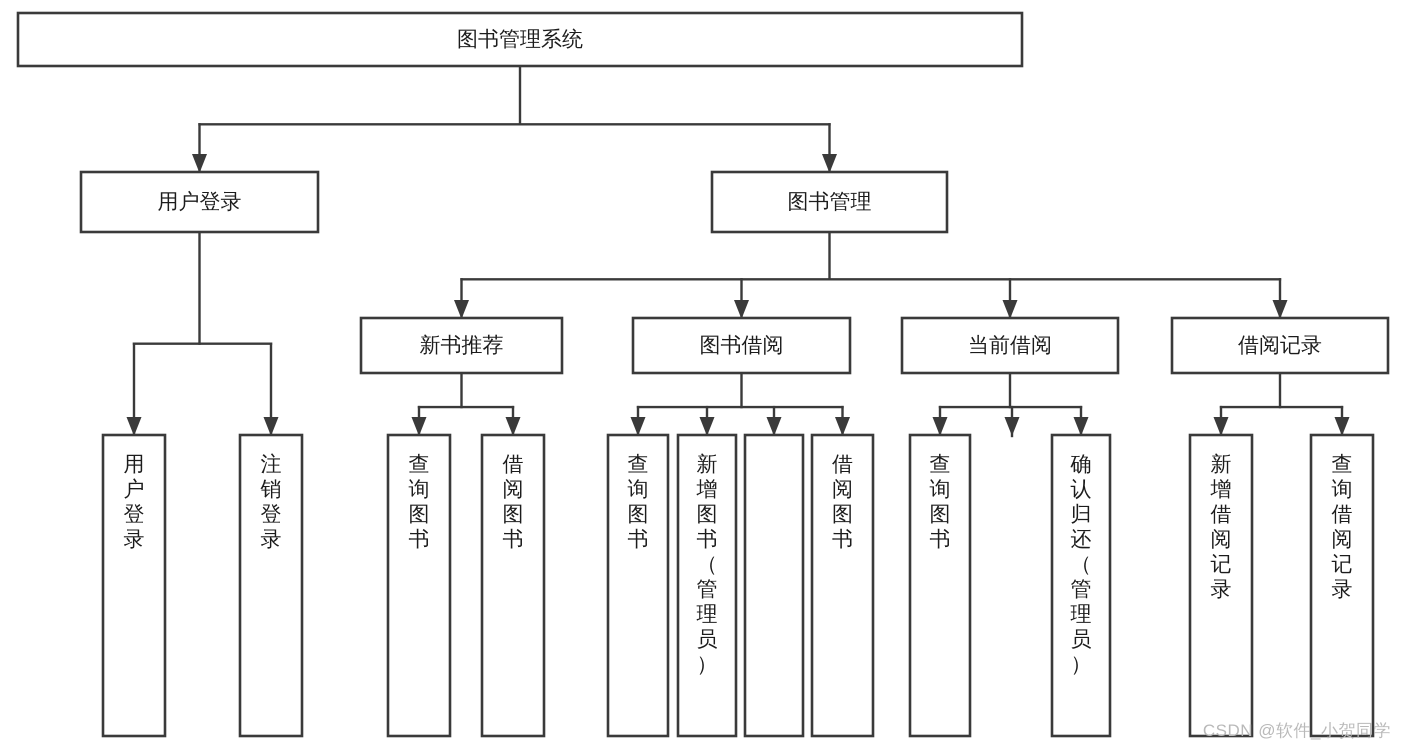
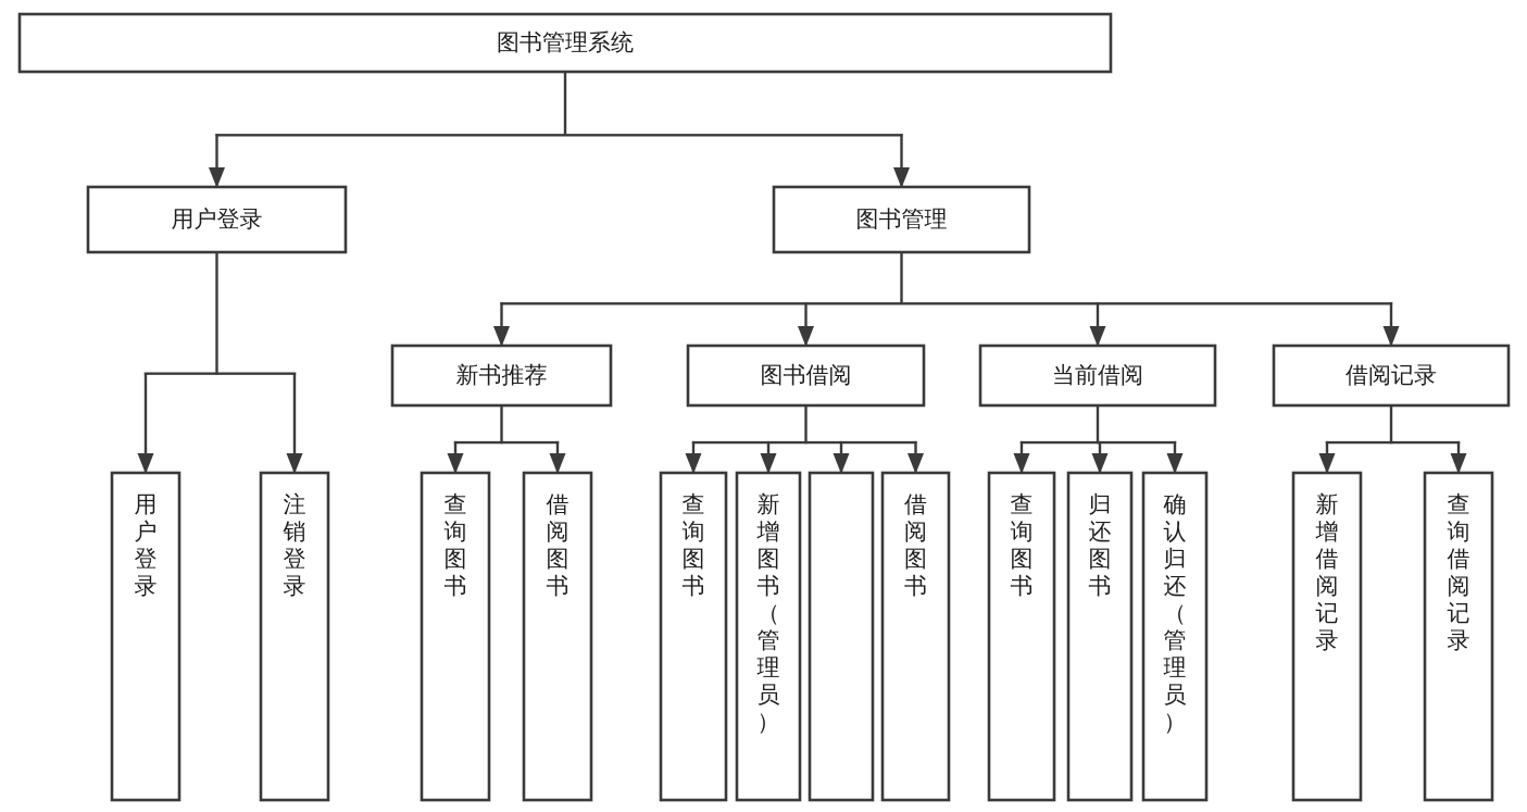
  图书管理系统
  用户登录
  图书管理
  新书推荐
  图书借阅
  当前借阅
  借阅记录
  用户登录
  注销登录
  查询图书
  借阅图书
  查询图书
  新增图书（管理员）
  借阅图书
  查询图书
+ 归还图书
  确认归还（管理员）
  新增借阅记录
  查询借阅记录
- CSDN @软件_小贺同学
